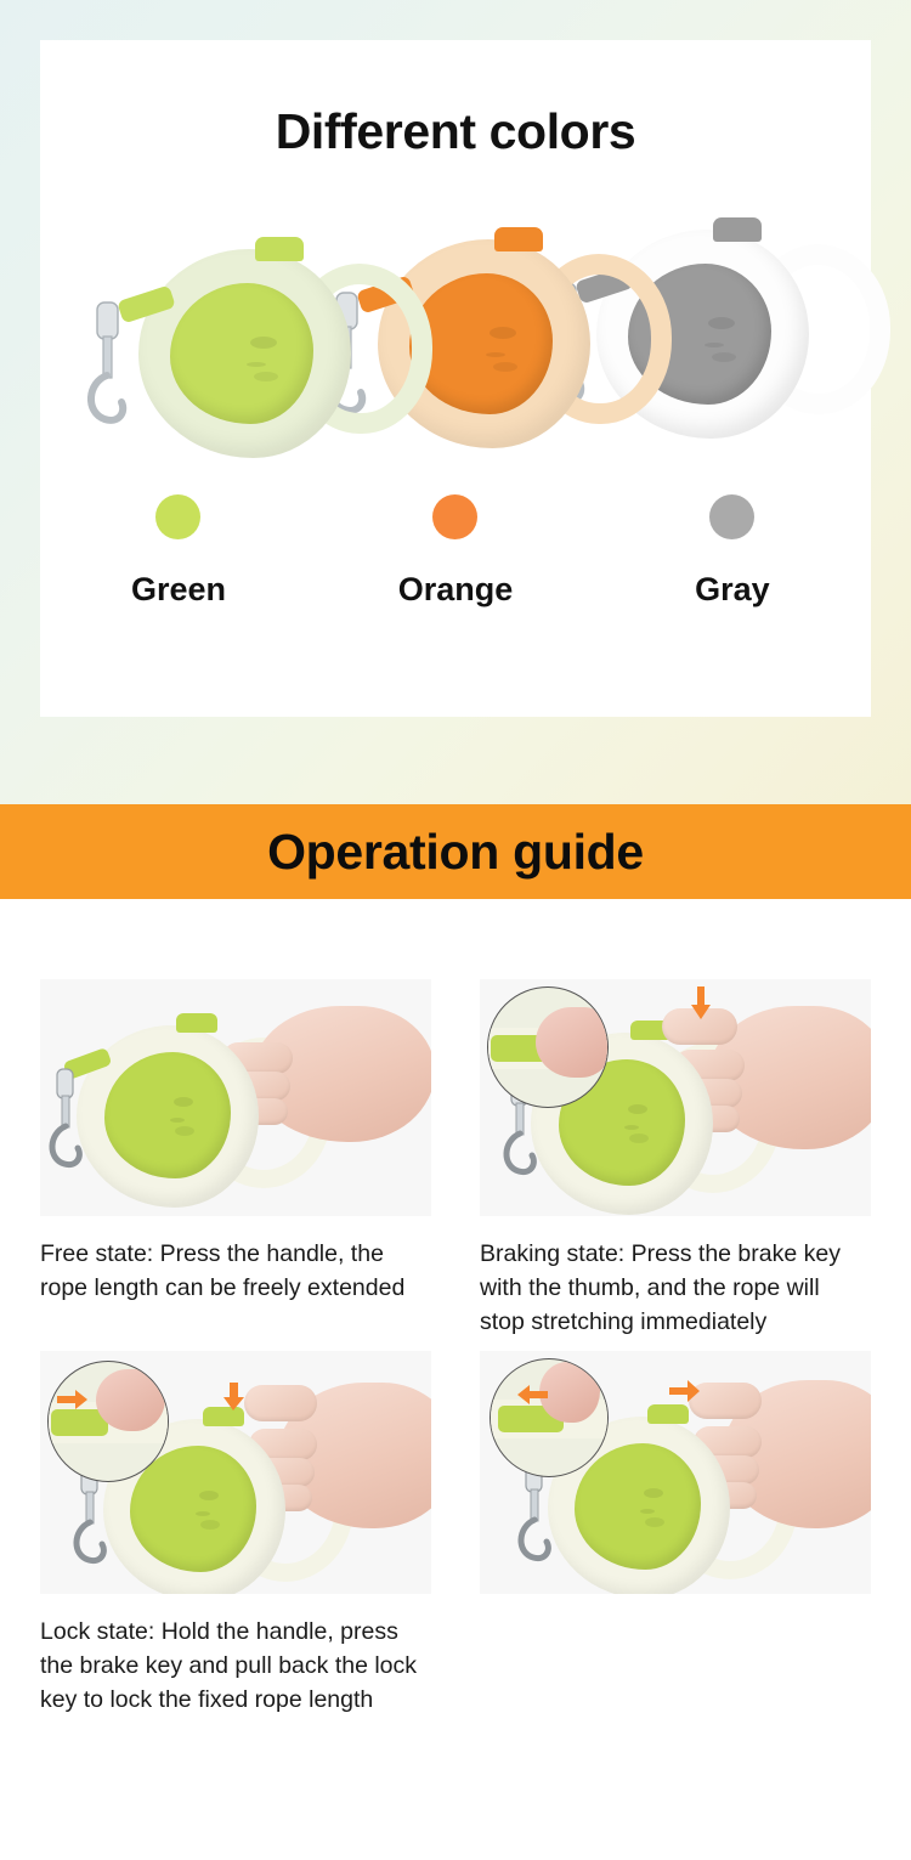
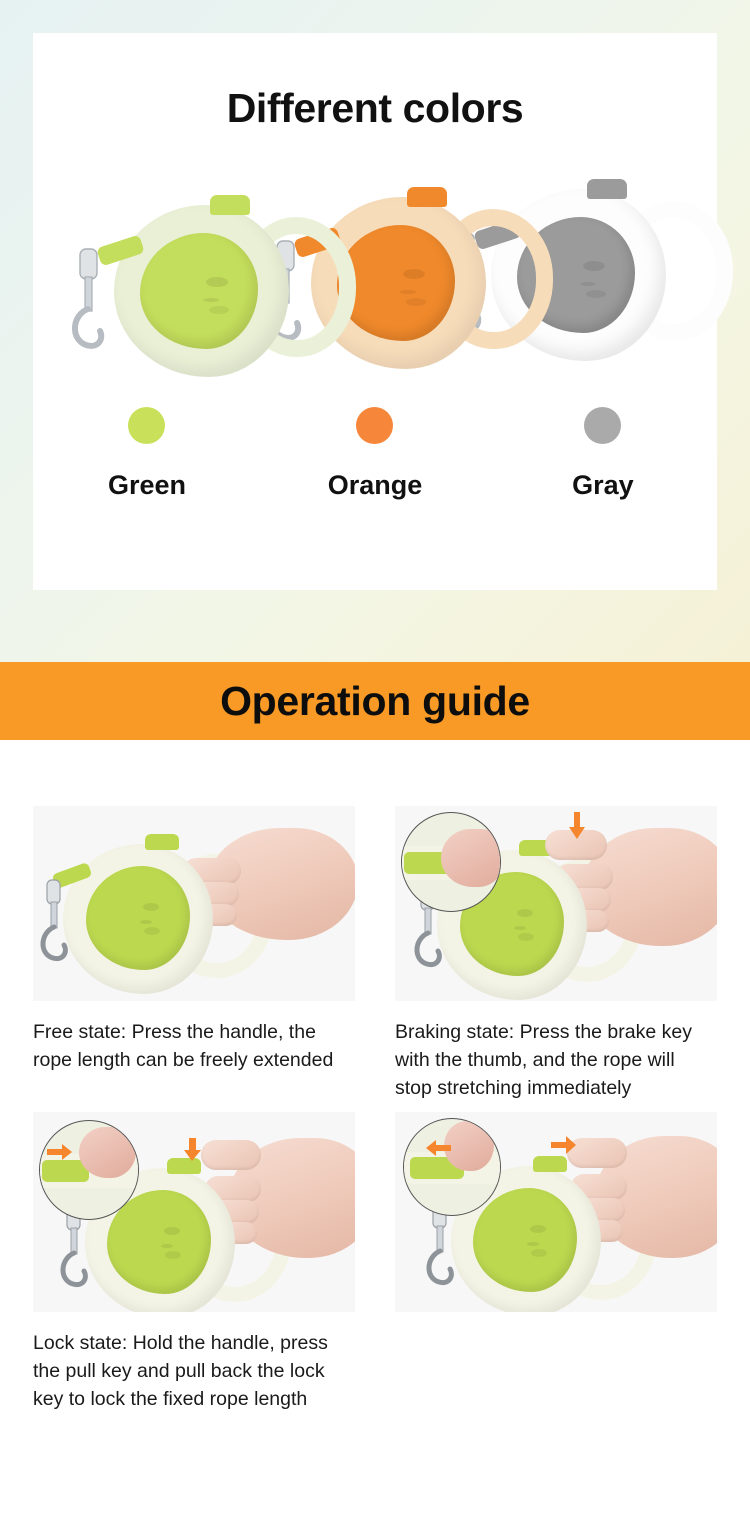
  Different colors
  Green
  Orange
  Gray
  Operation guide
  Free state: Press the handle, the rope length can be freely extended
  Braking state: Press the brake key with the thumb, and the rope will stop stretching immediately
- Lock state: Hold the handle, press the brake key and pull back the lock key to lock the fixed rope length
+ Lock state: Hold the handle, press the pull key and pull back the lock key to lock the fixed rope length
